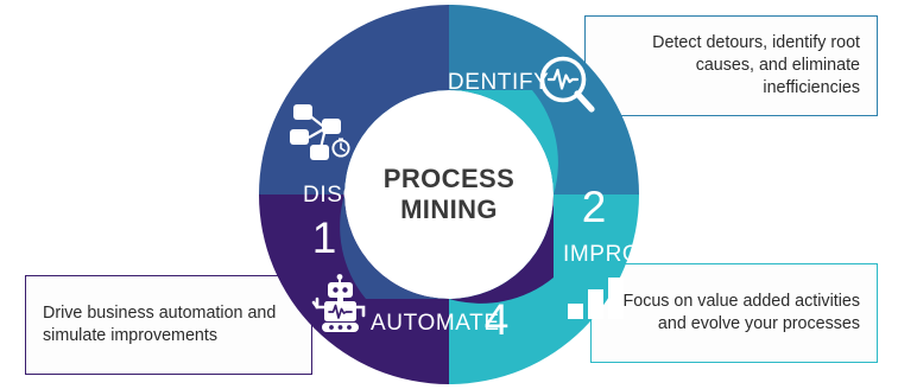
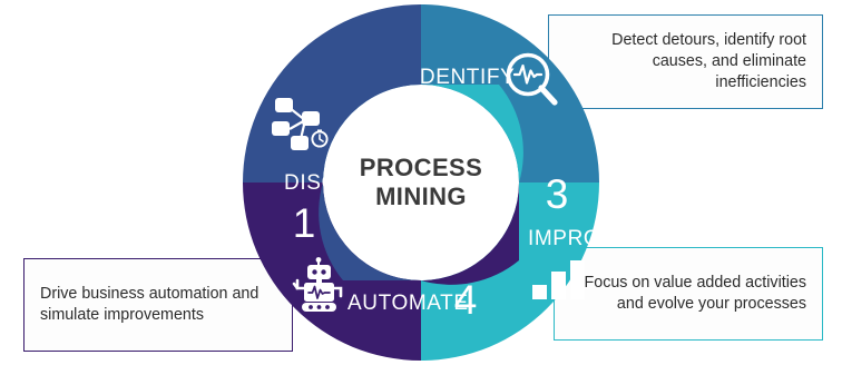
  Detect detours, identify root causes, and eliminate inefficiencies
  Focus on value added activities and evolve your processes
  Drive business automation and simulate improvements
  DENTIF
- 2
+ 3
  IMPROVE
  4
  AUTOMATE
  1
  PROCESS
  MINING
